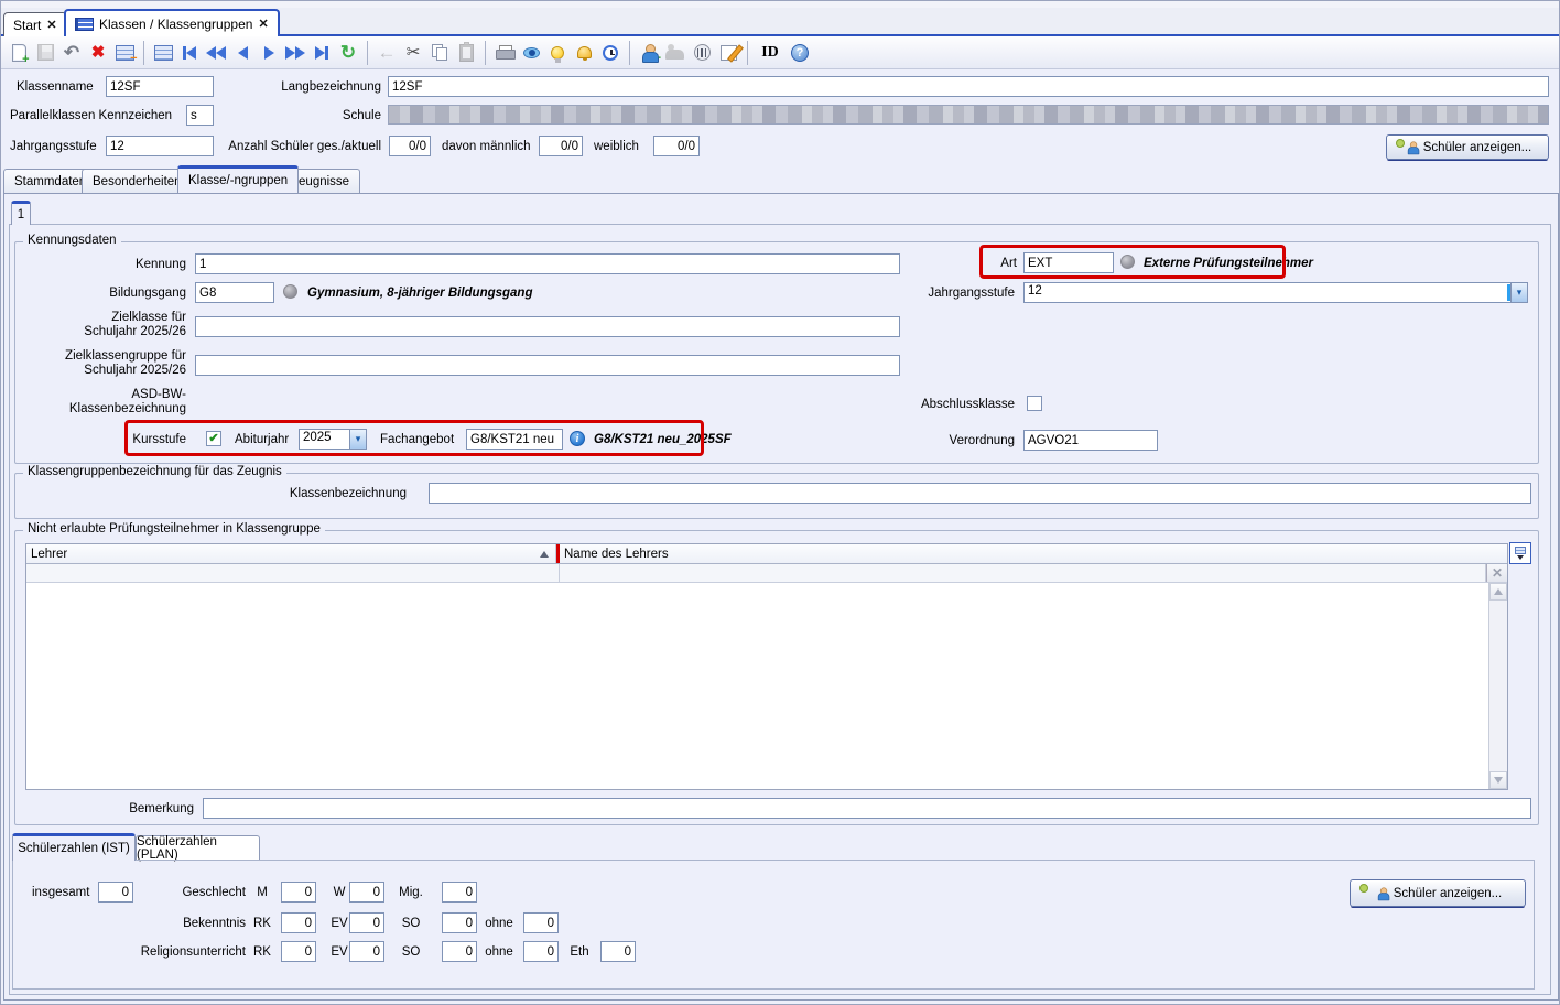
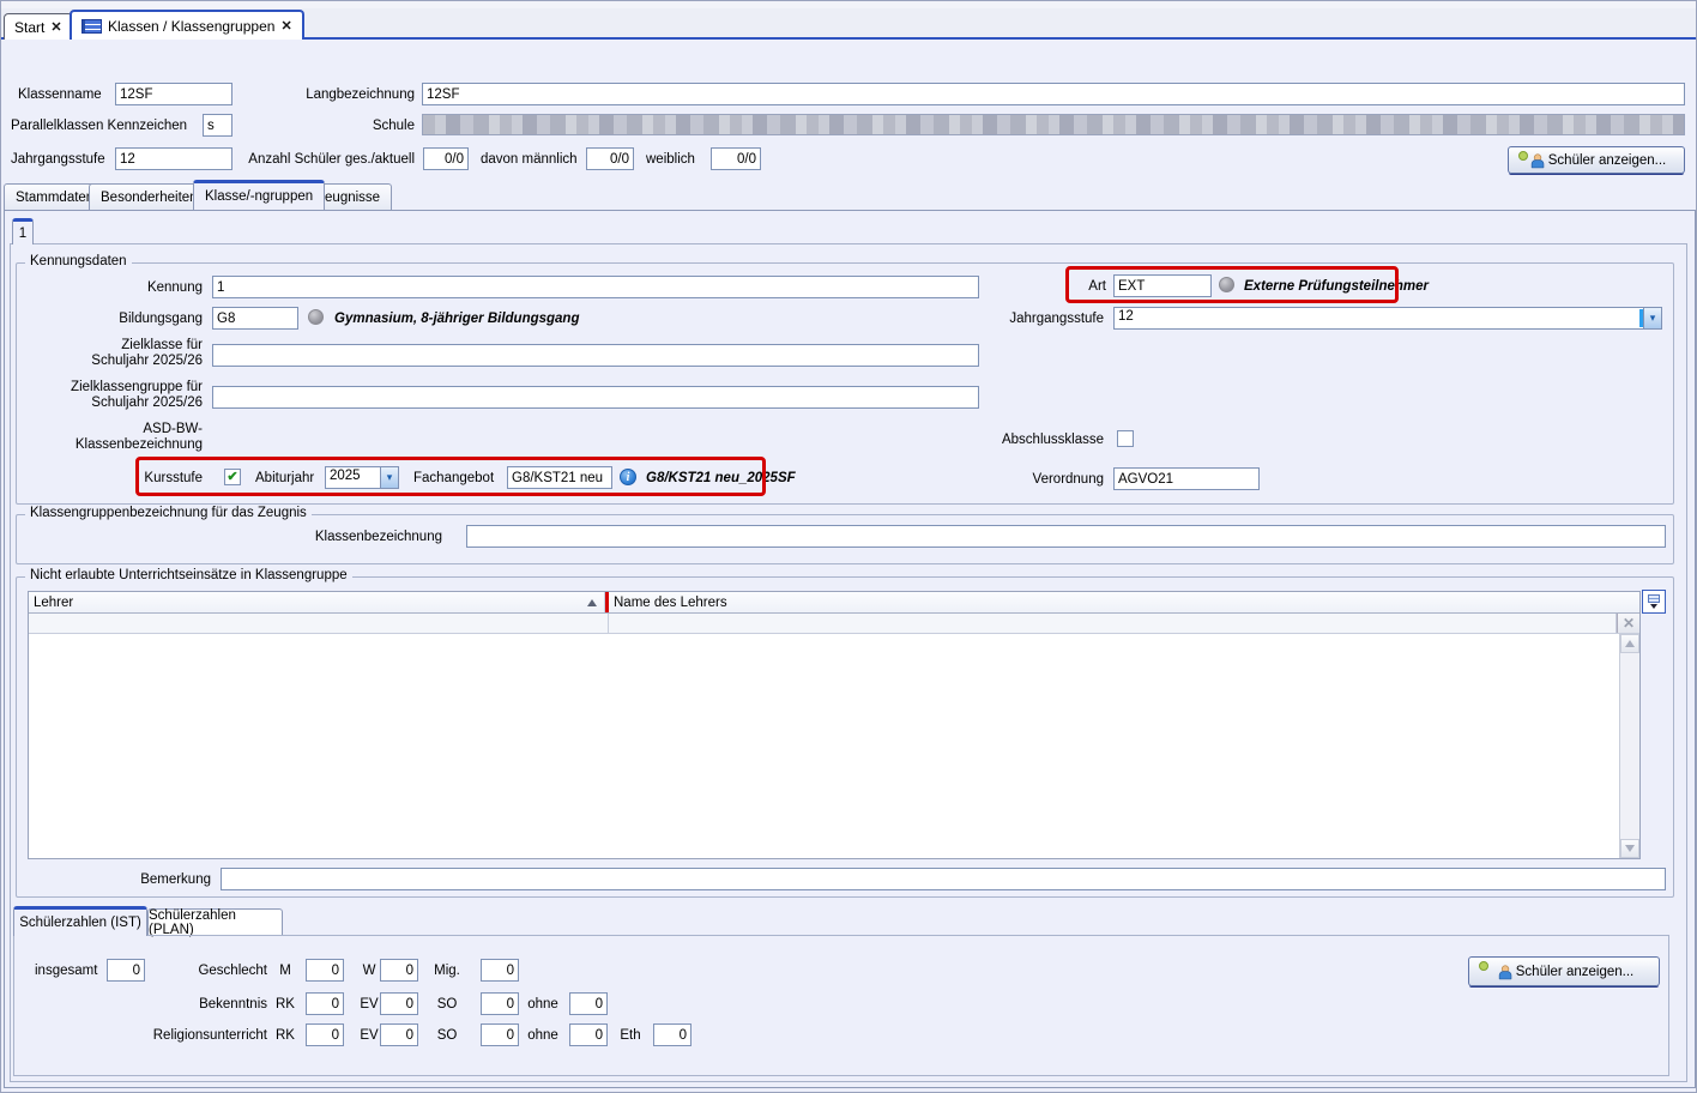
  Start
  ✕
  Klassen / Klassengruppen
  ✕
- +
- ↶
- ✖
- −
- ↻
- ←
- ✂
- ID
- ?
  Klassenname
  12SF
  Langbezeichnung
  12SF
  Parallelklassen Kennzeichen
  s
  Schule
  Jahrgangsstufe
  12
  Anzahl Schüler ges./aktuell
  0/0
  davon männlich
  0/0
  weiblich
  0/0
  Schüler anzeigen...
  Stammdate
  Besonderheite
  Klasse/-ngruppen
  eugnisse
  1
  Kennungsdaten
  Kennung
  1
  Art
  EXT
  Externe Prüfungsteilnehmer
  Bildungsgang
  G8
  Gymnasium, 8-jähriger Bildungsgang
  Jahrgangsstufe
  12
  ▾
  Zielklasse für
  Schuljahr 2025/26
  Zielklassengruppe für
  Schuljahr 2025/26
  ASD-BW-
  Klassenbezeichnung
  Abschlussklasse
  Kursstufe
  ✔
  Abiturjahr
  2025
  ▾
  Fachangebot
  G8/KST21 neu
  i
  G8/KST21 neu_2025SF
  Verordnung
  AGVO21
  Klassengruppenbezeichnung für das Zeugnis
  Klassenbezeichnung
- Nicht erlaubte Prüfungsteilnehmer in Klassengruppe
+ Nicht erlaubte Unterrichtseinsätze in Klassengruppe
  Lehrer
  Name des Lehrers
  ✕
  Bemerkung
  Schülerzahlen (IST)
  Schülerzahlen (PLAN)
  insgesamt
  0
  Geschlecht
  M
  0
  W
  0
  Mig.
  0
  Bekenntnis
  RK
  0
  EV
  0
  SO
  0
  ohne
  0
  Religionsunterricht
  RK
  0
  EV
  0
  SO
  0
  ohne
  0
  Eth
  0
  Schüler anzeigen...
